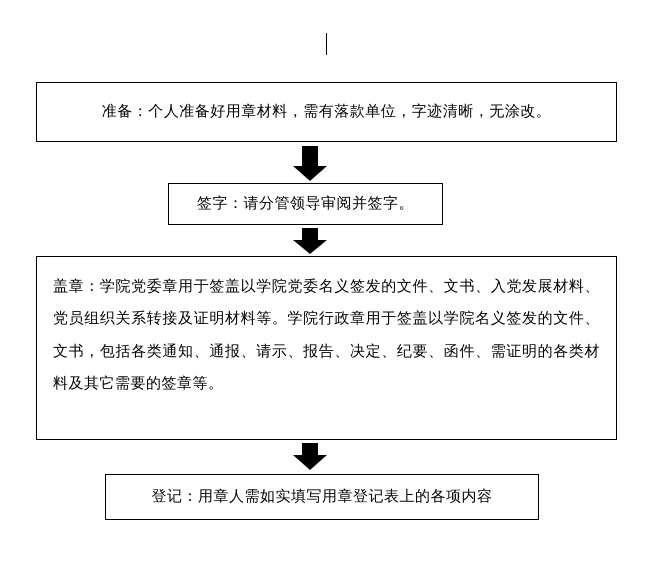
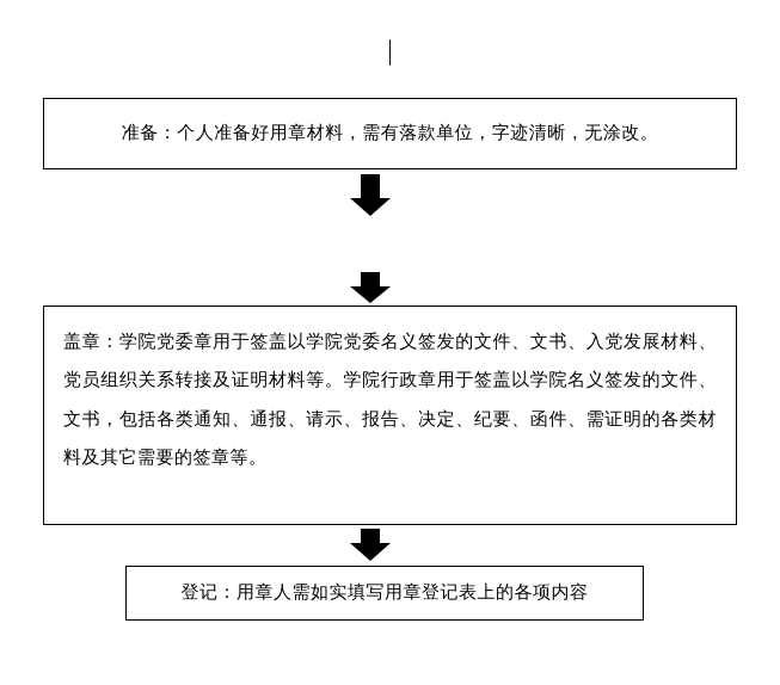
  准备：个人准备好用章材料，需有落款单位，字迹清晰，无涂改。
- 签字：请分管领导审阅并签字。
  盖章：学院党委章用于签盖以学院党委名义签发的文件、文书、入党发展材料、党员组织关系转接及证明材料等。学院行政章用于签盖以学院名义签发的文件、文书，包括各类通知、通报、请示、报告、决定、纪要、函件、需证明的各类材料及其它需要的签章等。
  登记：用章人需如实填写用章登记表上的各项内容
